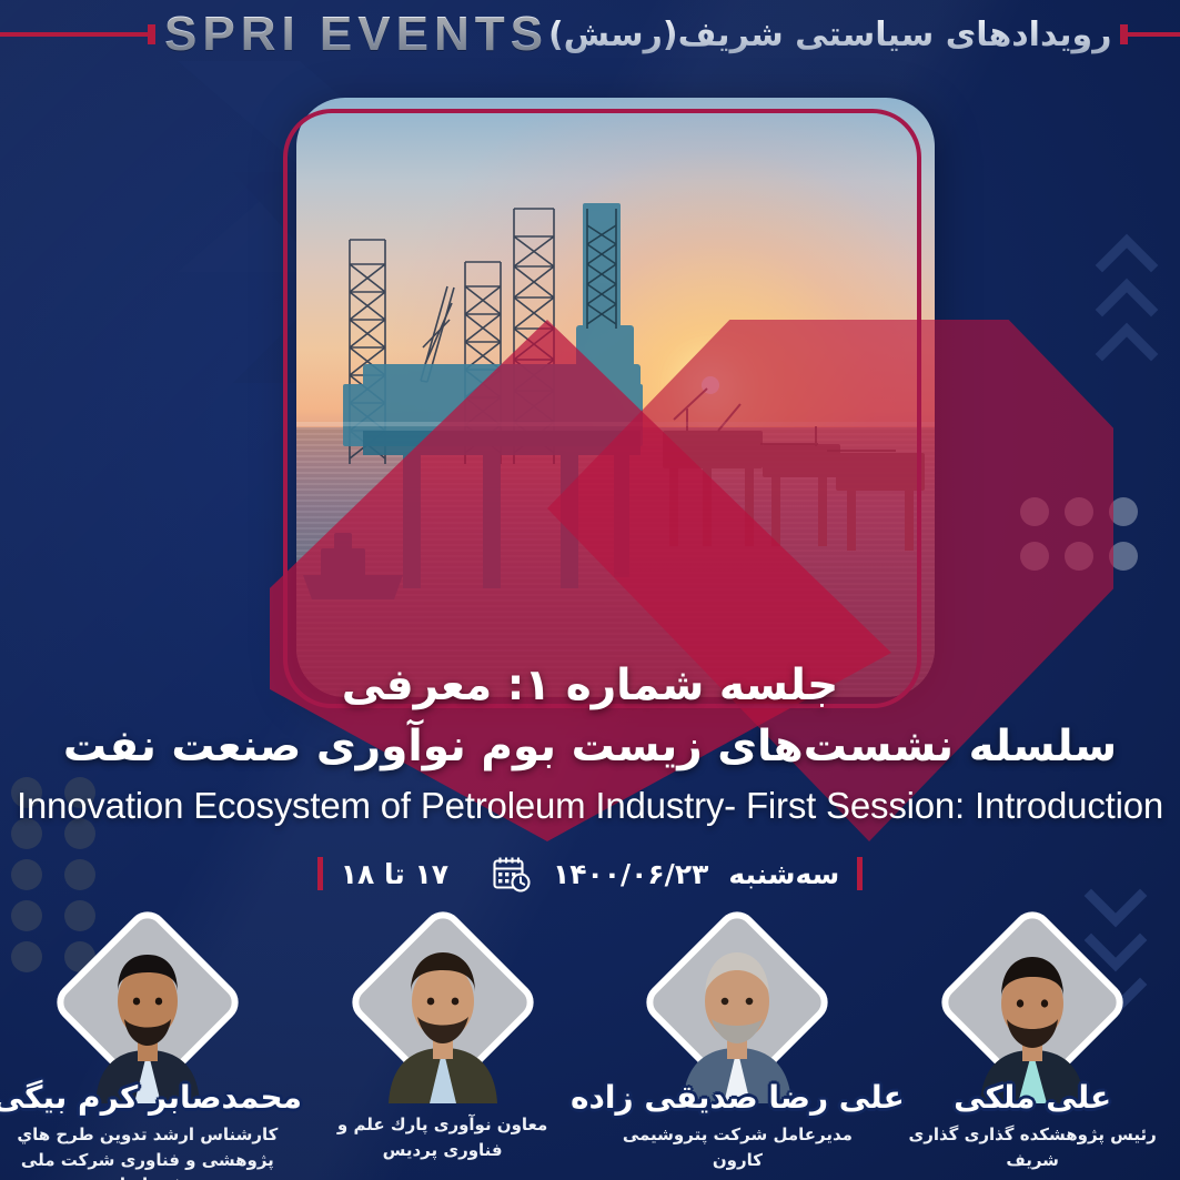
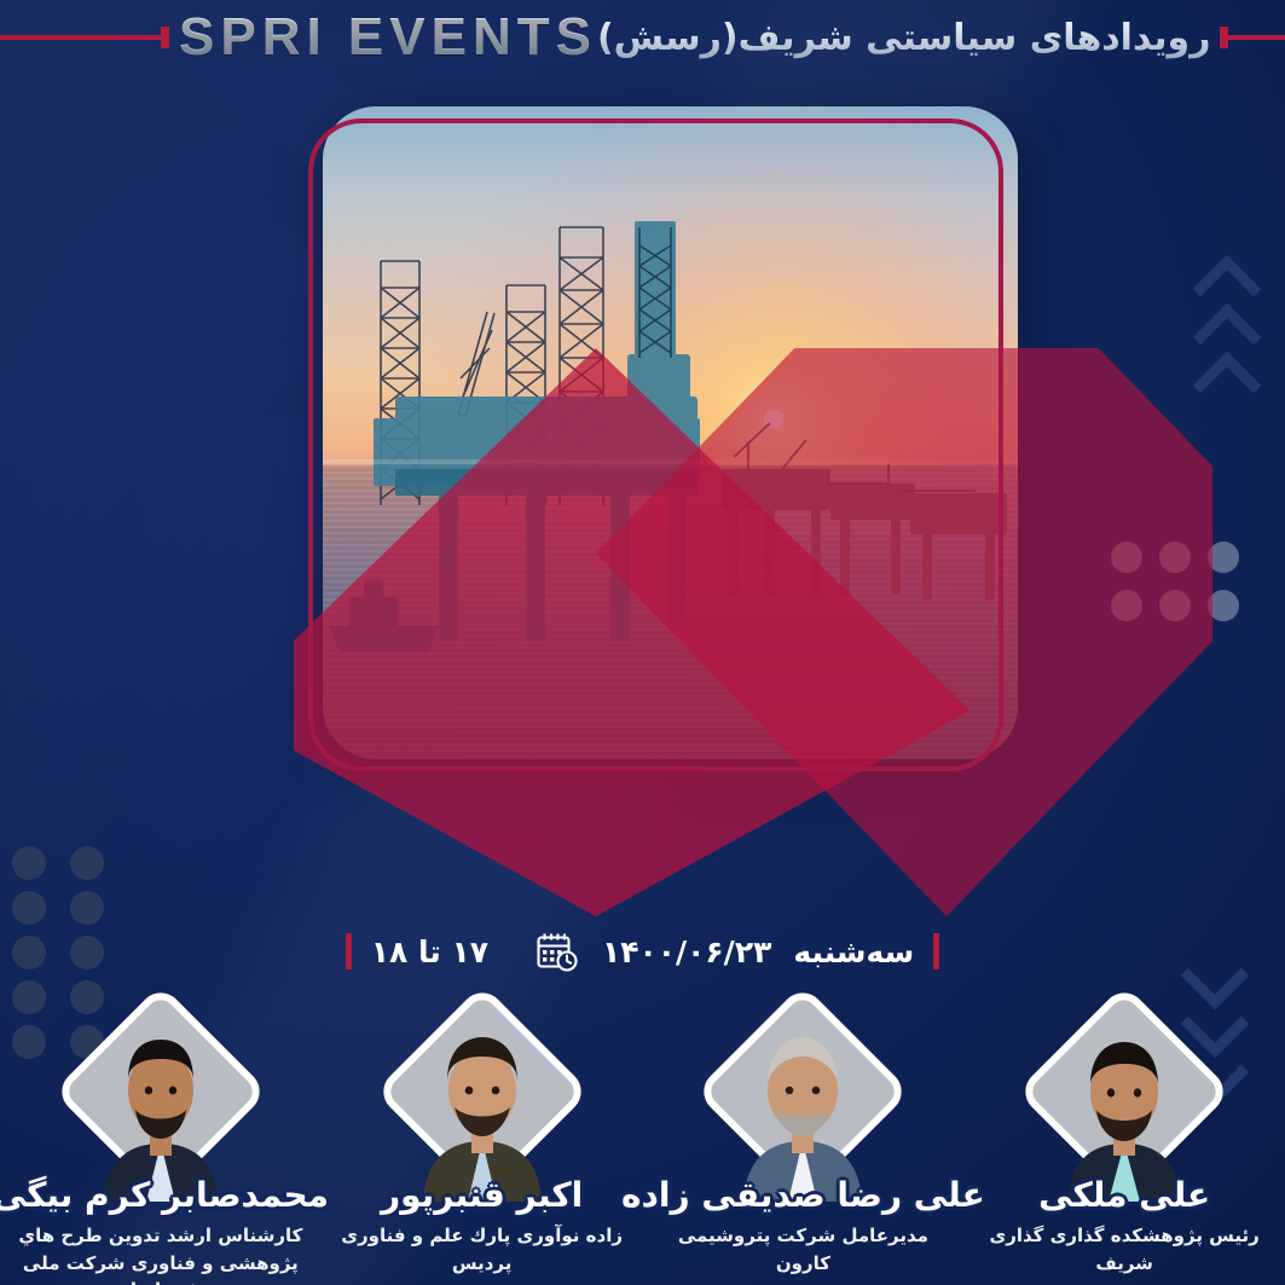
  SPRI EVENTS
  رویدادهای سیاستی شریف(رسش)
- جلسه شماره ۱: معرفی
- سلسله نشست‌های زیست بوم نوآوری صنعت نفت
- Innovation Ecosystem of Petroleum Industry- First Session: Introduction
  سهشنبه
  ۱۴۰۰/۰۶/۲۳
  ۱۷ تا ۱۸
  علی ملکی
  رئیس پژوهشکده گذاری گذاری شریف
  علی رضا صدیقی زاده
  مدیرعامل شرکت پتروشیمی کارون
+ اکبر قنبرپور
- معاون نوآوری پارك علم و فناوری پردیس
+ زاده نوآوری پارك علم و فناوری پردیس
  محمدصابر کرم بیگی
  کارشناس ارشد تدوین طرح هاي پژوهشی و فناوری شرکت ملی
